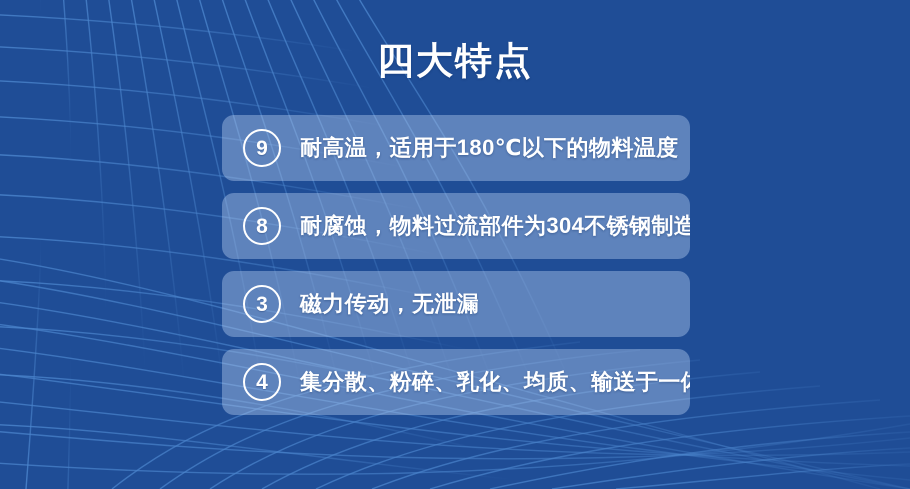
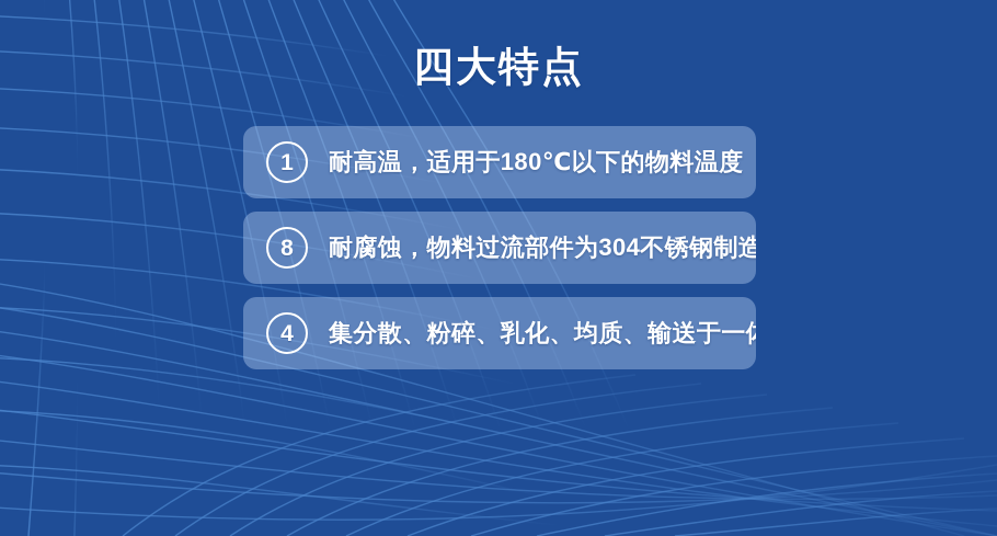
  四大特点
- 9
+ 1
  耐高温，适用于180℃以下的物料温度
  8
  耐腐蚀，物料过流部件为304不锈钢制造
- 3
- 磁力传动，无泄漏
  4
  集分散、粉碎、乳化、均质、输送于一
